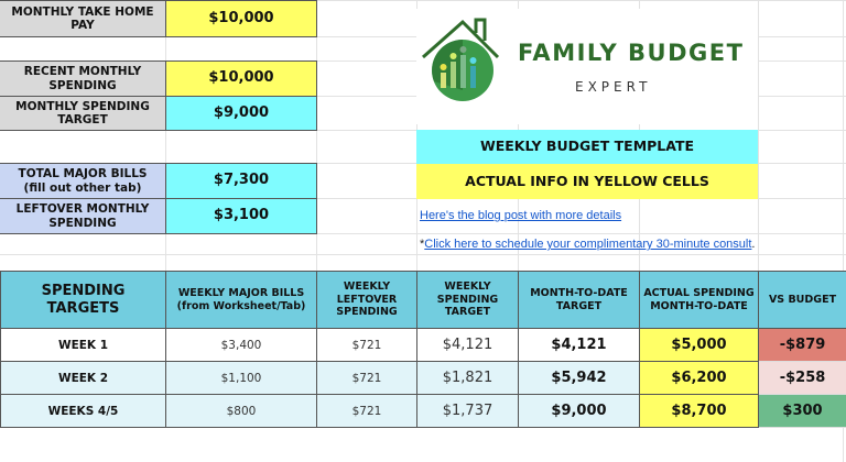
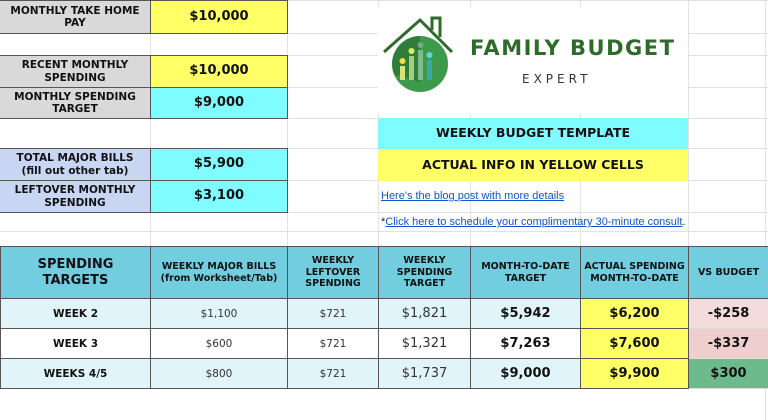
  MONTHLY TAKE HOME PAY
  $10,000
  RECENT MONTHLY SPENDING
  $10,000
  MONTHLY SPENDING TARGET
  $9,000
  TOTAL MAJOR BILLS
  (fill out other tab)
- $7,300
+ $5,900
  LEFTOVER MONTHLY SPENDING
  $3,100
  FAMILY BUDGET
  EXPERT
  WEEKLY BUDGET TEMPLATE
  ACTUAL INFO IN YELLOW CELLS
  Here's the blog post with more details
  *Click here to schedule your complimentary 30-minute consult.
  SPENDING TARGETS	WEEKLY MAJOR BILLS (from Worksheet/Tab)	WEEKLY LEFTOVER SPENDING	WEEKLY SPENDING TARGET	MONTH-TO-DATE TARGET	ACTUAL SPENDING MONTH-TO-DATE	VS BUDGET
- WEEK 1	$3,400	$721	$4,121	$4,121	$5,000	-$879
  WEEK 2	$1,100	$721	$1,821	$5,942	$6,200	-$258
+ WEEK 3	$600	$721	$1,321	$7,263	$7,600	-$337
- WEEKS 4/5	$800	$721	$1,737	$9,000	$8,700	$300
+ WEEKS 4/5	$800	$721	$1,737	$9,000	$9,900	$300
